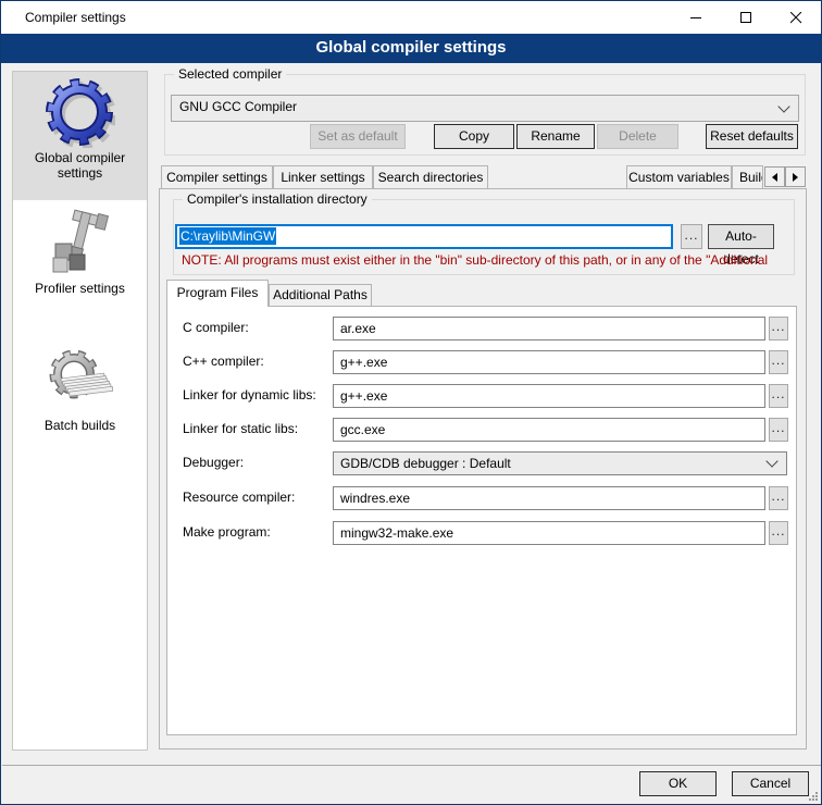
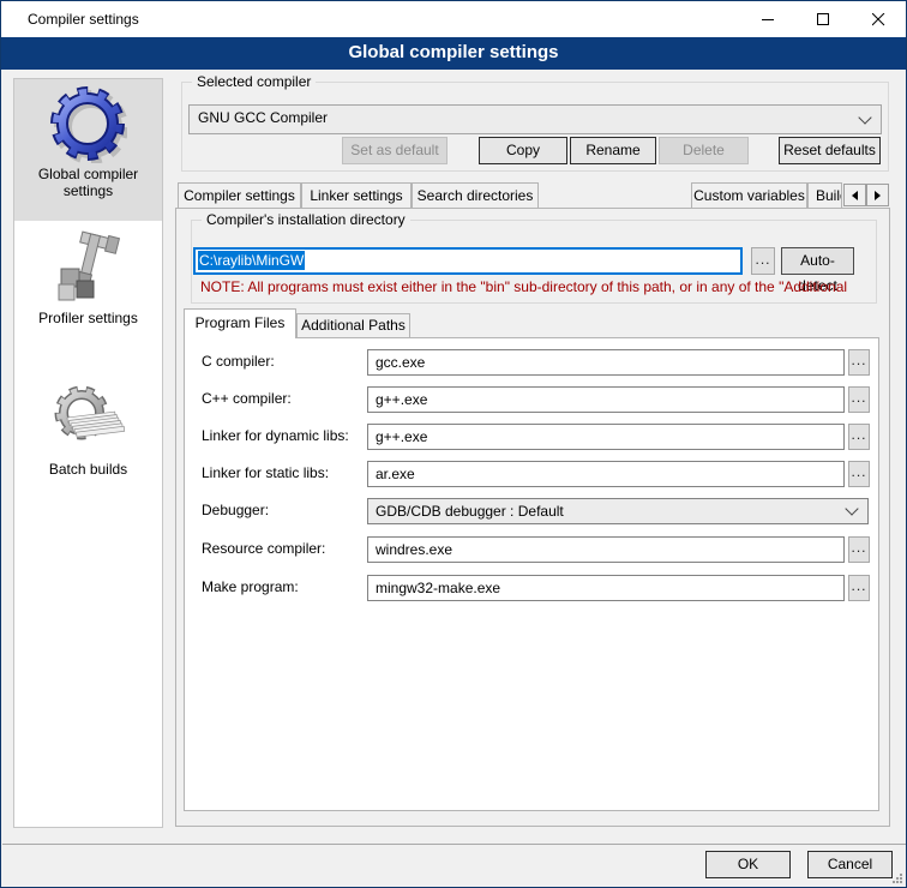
  Compiler settings
  Global compiler settings
  Global compiler settings
  Profiler settings
  Batch builds
  Selected compiler
  GNU GCC Compiler
  Set as default
  Copy
  Rename
  Delete
  Reset defaults
  Compiler settings
  Linker settings
  Search directories
  Custom variables
  Compiler's installation directory
  C:\raylib\MinGW
  ...
  Auto-detect
  NOTE: All programs must exist either in the "bin" sub-directory of this path, or in any of the "Additional
  Program Files
  Additional Paths
  C compiler:
- ar.exe
+ gcc.exe
  ...
  C++ compiler:
  g++.exe
  ...
  Linker for dynamic libs:
  g++.exe
  ...
  Linker for static libs:
- gcc.exe
+ ar.exe
  ...
  Debugger:
  GDB/CDB debugger : Default
  Resource compiler:
  windres.exe
  ...
  Make program:
  mingw32-make.exe
  ...
  OK
  Cancel
